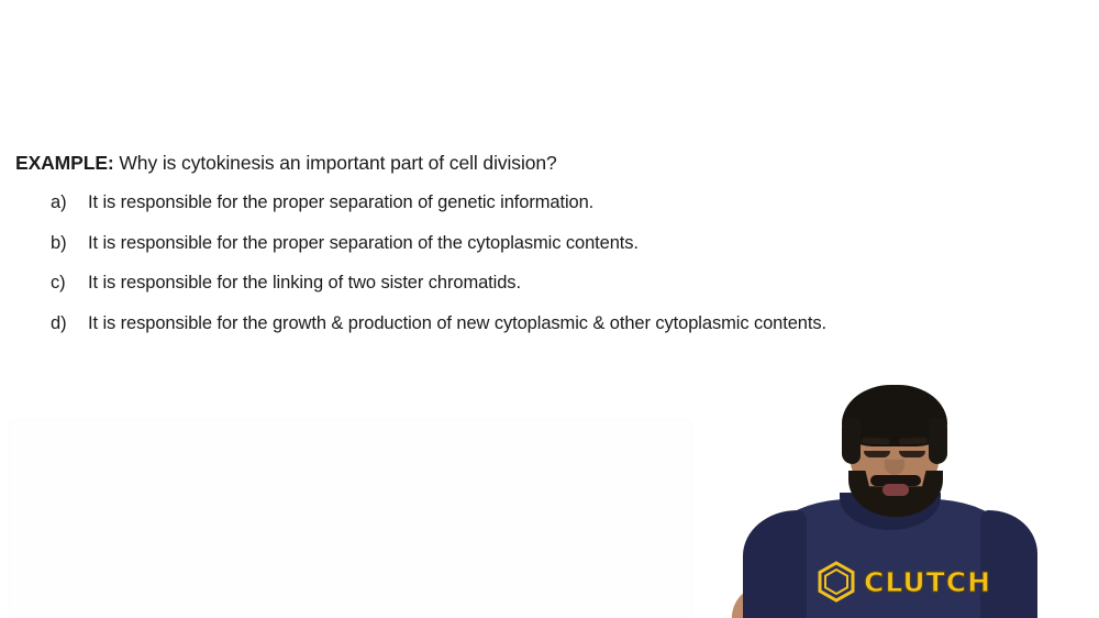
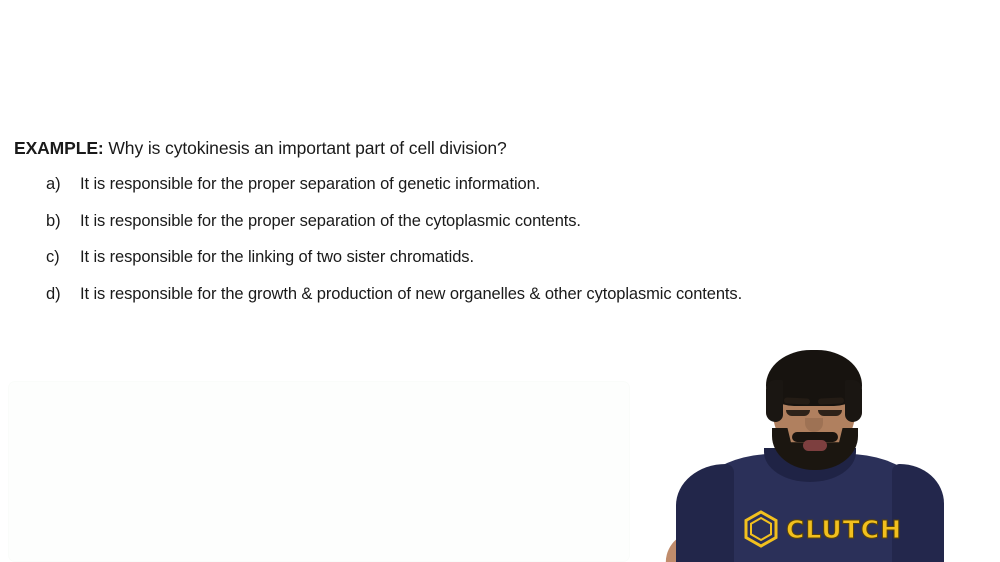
  EXAMPLE: Why is cytokinesis an important part of cell division?
  a)
  It is responsible for the proper separation of genetic information.
  b)
  It is responsible for the proper separation of the cytoplasmic contents.
  c)
  It is responsible for the linking of two sister chromatids.
  d)
- It is responsible for the growth & production of new cytoplasmic & other cytoplasmic contents.
+ It is responsible for the growth & production of new organelles & other cytoplasmic contents.
  CLUTCH
